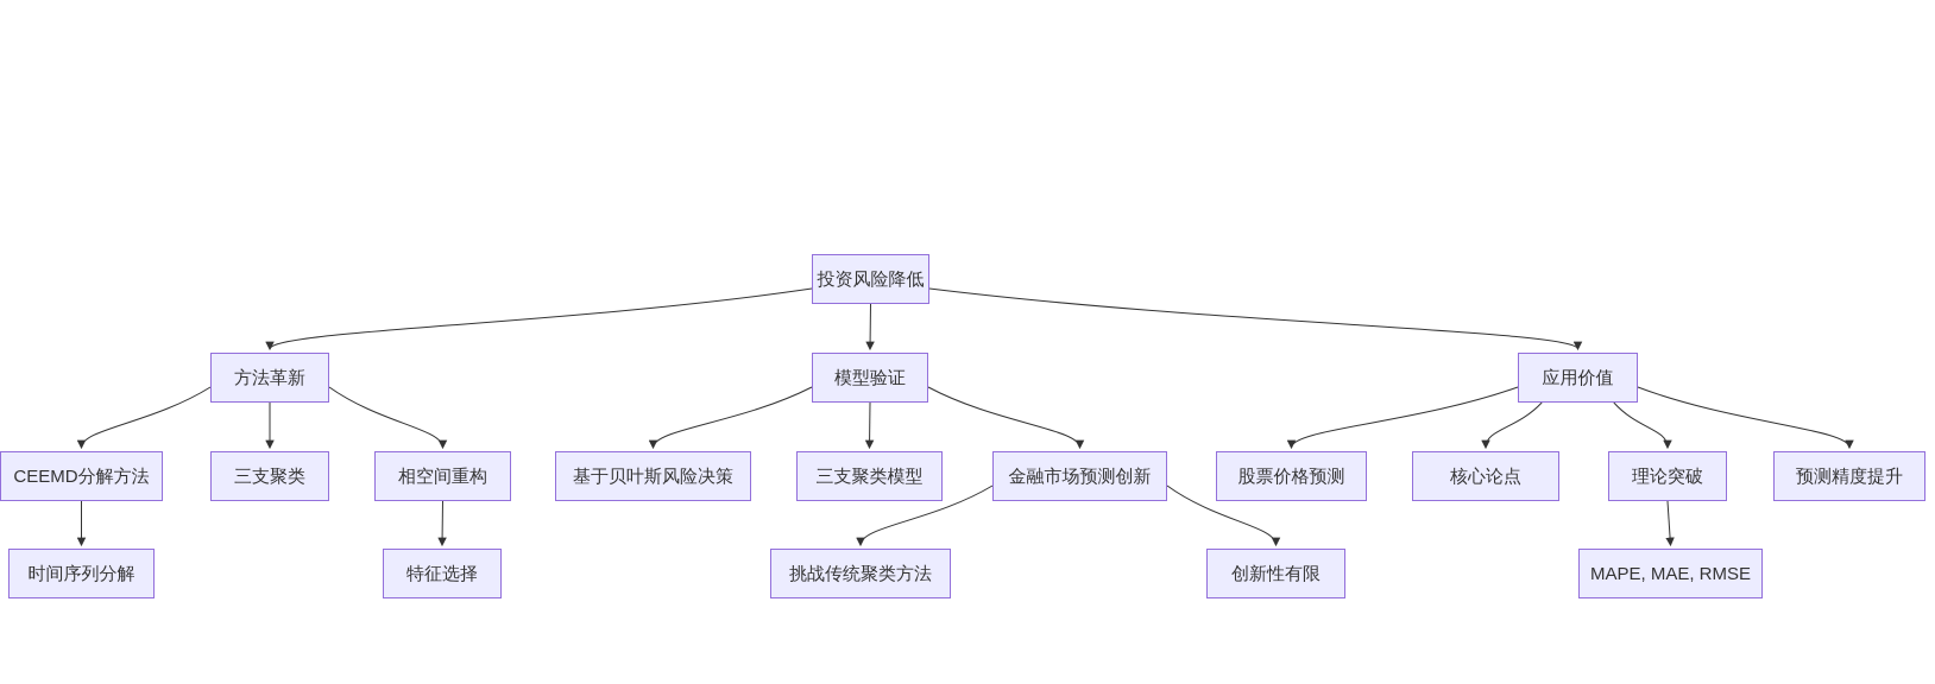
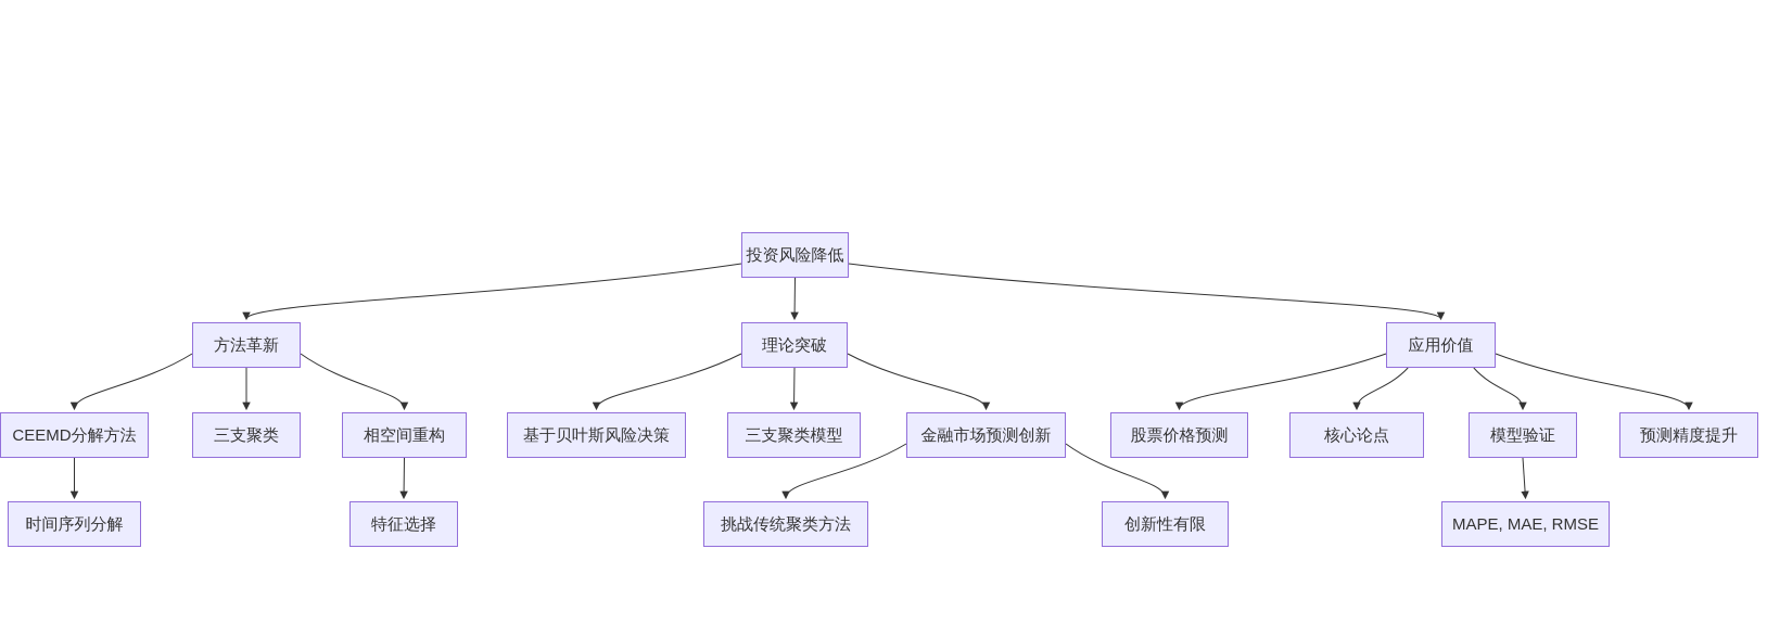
  投资风险降低
  方法革新
- 模型验证
+ 理论突破
  应用价值
  CEEMD分解方法
  三支聚类
  相空间重构
  基于贝叶斯风险决策
  三支聚类模型
  金融市场预测创新
  股票价格预测
  核心论点
- 理论突破
+ 模型验证
  预测精度提升
  时间序列分解
  特征选择
  挑战传统聚类方法
  创新性有限
  MAPE, MAE, RMSE
